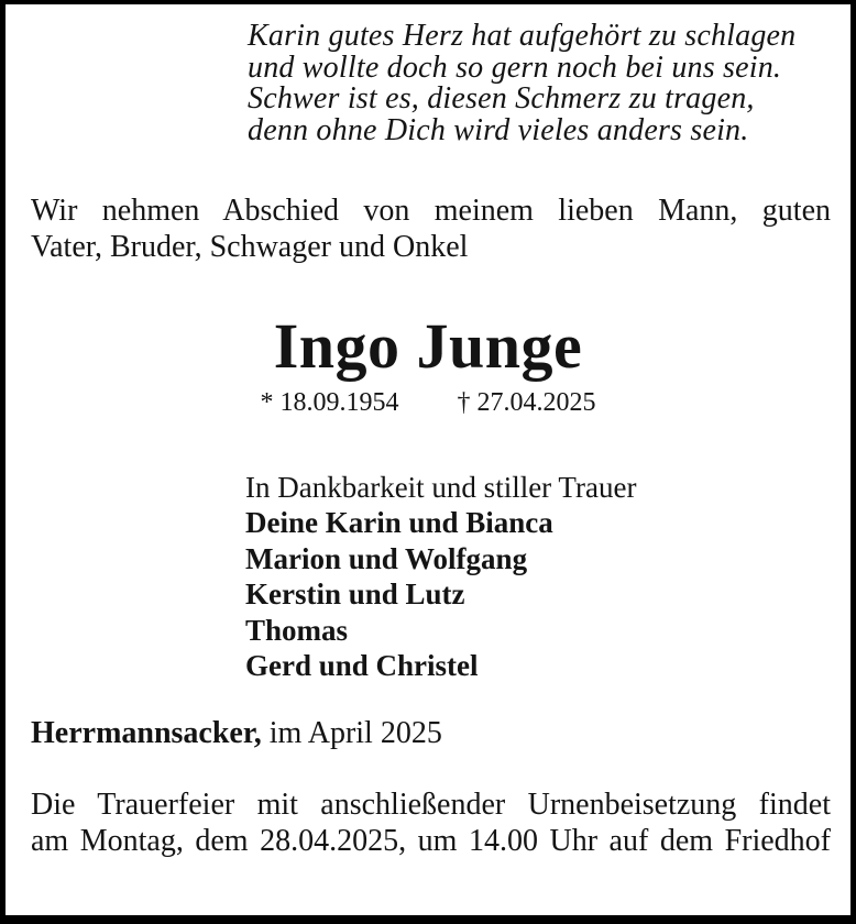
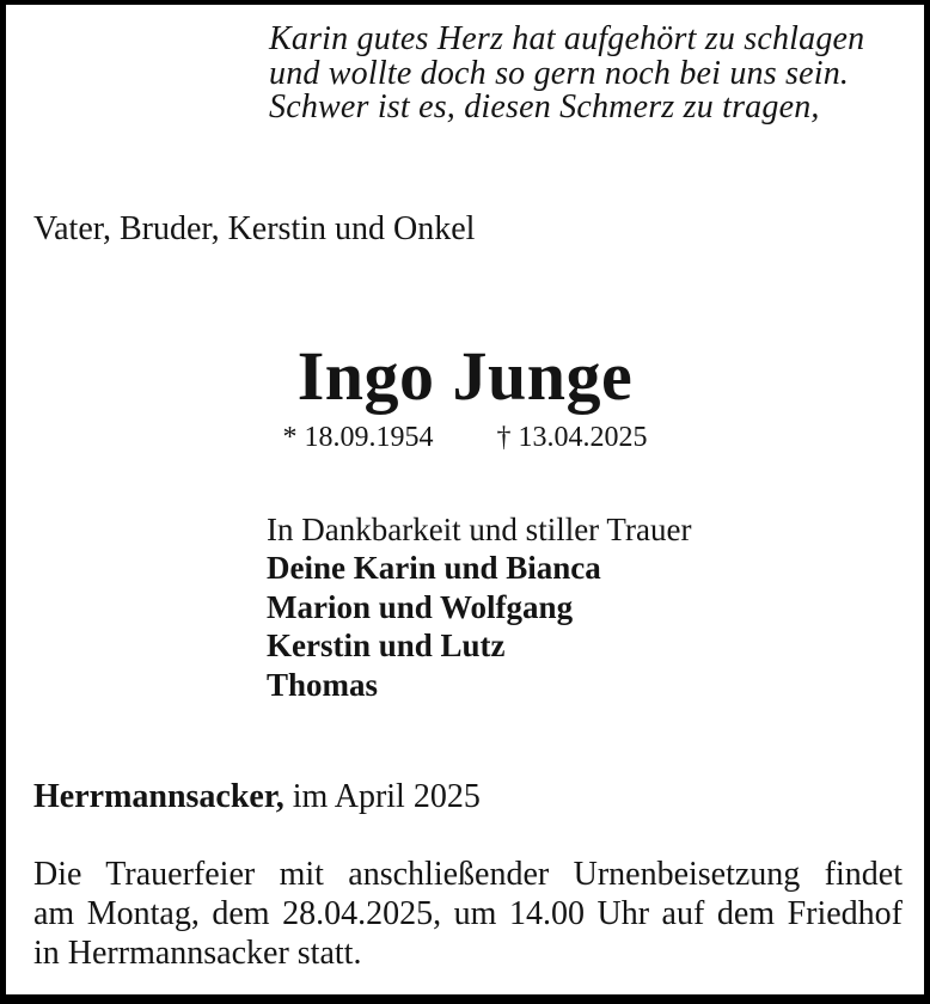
  Karin gutes Herz hat aufgehört zu schlagen
  und wollte doch so gern noch bei uns sein.
  Schwer ist es, diesen Schmerz zu tragen,
- denn ohne Dich wird vieles anders sein.
- Wir nehmen Abschied von meinem lieben Mann, guten
- Vater, Bruder, Schwager und Onkel
+ Vater, Bruder, Kerstin und Onkel
  Ingo Junge
  * 18.09.1954
- † 27.04.2025
+ † 13.04.2025
  In Dankbarkeit und stiller Trauer
  Deine Karin und Bianca
  Marion und Wolfgang
  Kerstin und Lutz
  Thomas
- Gerd und Christel
  Herrmannsacker, im April 2025
  Die Trauerfeier mit anschließender Urnenbeisetzung findet
  am Montag, dem 28.04.2025, um 14.00 Uhr auf dem Friedhof
+ in Herrmannsacker statt.
